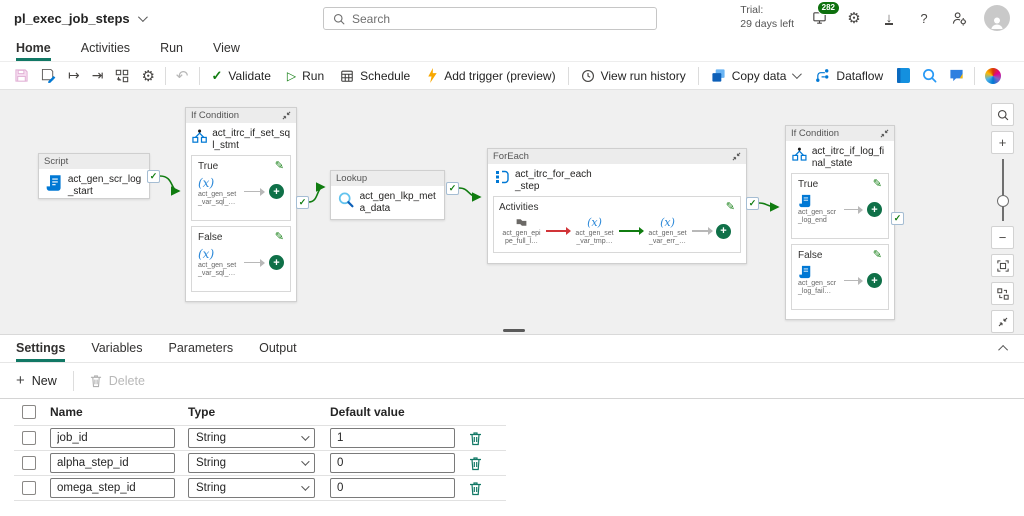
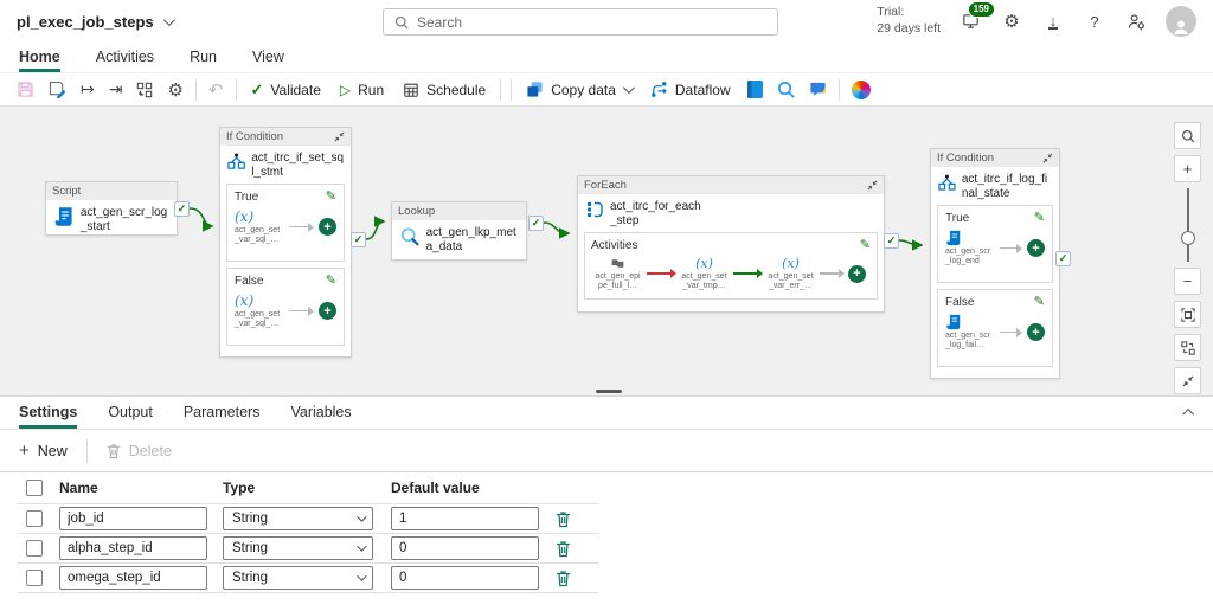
  pl_exec_job_steps
  Search
  Trial:
  29 days left
- 282
+ 159
  ⚙
  ↓
  ?
  Home
  Activities
  Run
  View
  ↦
  ⇥
  ⚙
  ↶
  ✓
  Validate
  ▷
  Run
  Schedule
- Add trigger (preview)
- View run history
  Copy data
  Dataflow
  Script
  act_gen_scr_log_start
  If Condition
  act_itrc_if_set_sql_stmt
  True
  ✎
  (x)
  +
  False
  ✎
  (x)
  +
  Lookup
  act_gen_lkp_meta_data
  ForEach
  act_itrc_for_each_step
  Activities
  ✎
  (x)
  (x)
  +
  If Condition
  act_itrc_if_log_final_state
  True
  ✎
  +
  False
  ✎
  +
  ✓
  ✓
  ✓
  ✓
  ✓
  +
  −
  Settings
- Variables
+ Output
  Parameters
- Output
+ Variables
  +
  New
  Delete
  Name
  Type
  Default value
  job_id
  String
  1
  alpha_step_id
  String
  0
  omega_step_id
  String
  0
